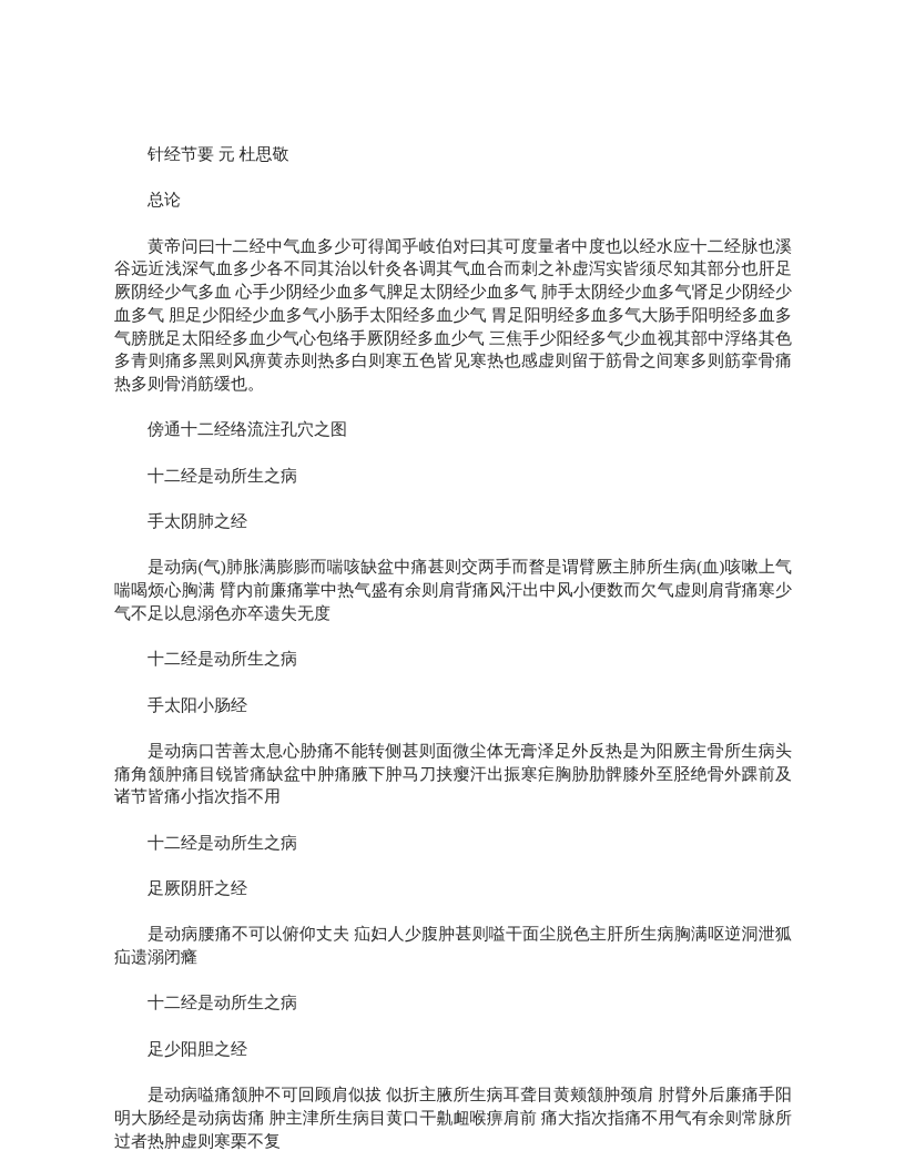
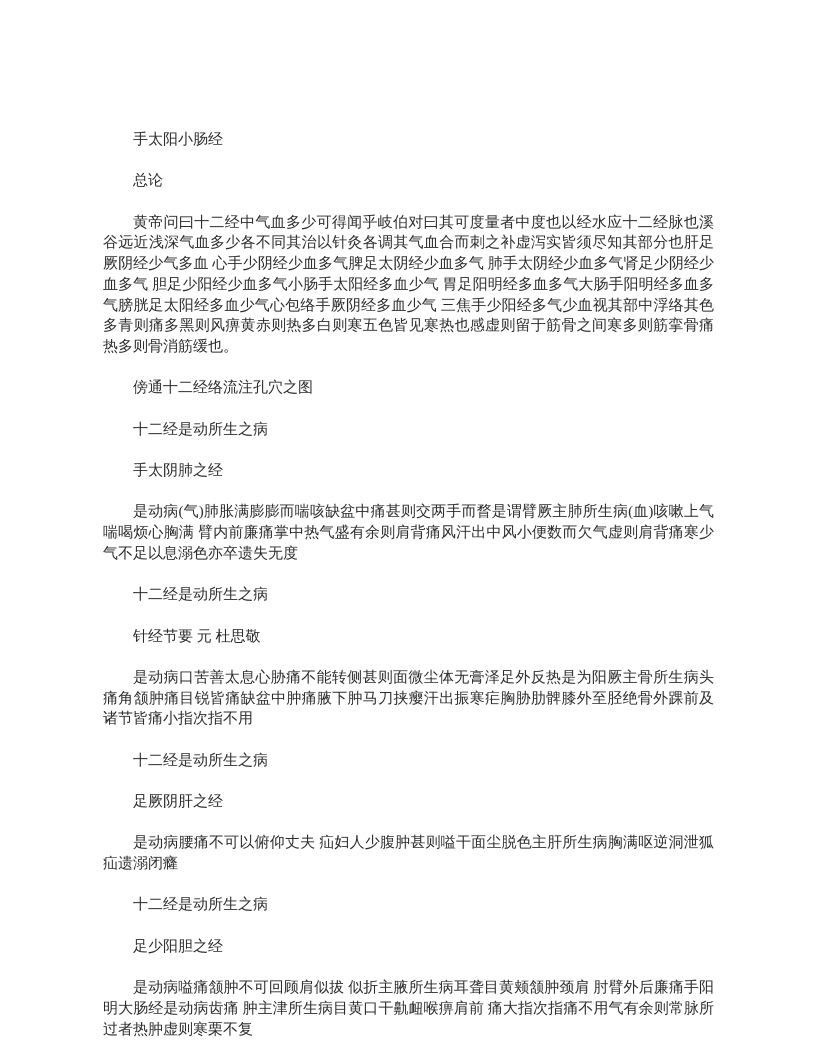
- 针经节要 元 杜思敬
+ 手太阳小肠经
  总论
  黄帝问曰十二经中气血多少可得闻乎岐伯对曰其可度量者中度也以经水应十二经脉也溪谷远近浅深气血多少各不同其治以针灸各调其气血合而刺之补虚泻实皆须尽知其部分也肝足厥阴经少气多血 心手少阴经少血多气脾足太阴经少血多气 肺手太阴经少血多气肾足少阴经少血多气 胆足少阳经少血多气小肠手太阳经多血少气 胃足阳明经多血多气大肠手阳明经多血多气膀胱足太阳经多血少气心包络手厥阴经多血少气 三焦手少阳经多气少血视其部中浮络其色多青则痛多黑则风痹黄赤则热多白则寒五色皆见寒热也感虚则留于筋骨之间寒多则筋挛骨痛热多则骨消筋缓也。
  傍通十二经络流注孔穴之图
  十二经是动所生之病
  手太阴肺之经
  是动病(气)肺胀满膨膨而喘咳缺盆中痛甚则交两手而瞀是谓臂厥主肺所生病(血)咳嗽上气喘喝烦心胸满 臂内前廉痛掌中热气盛有余则肩背痛风汗出中风小便数而欠气虚则肩背痛寒少气不足以息溺色亦卒遗失无度
  十二经是动所生之病
- 手太阳小肠经
+ 针经节要 元 杜思敬
  是动病口苦善太息心胁痛不能转侧甚则面微尘体无膏泽足外反热是为阳厥主骨所生病头痛角颔肿痛目锐皆痛缺盆中肿痛腋下肿马刀挟瘿汗出振寒疟胸胁肋髀膝外至胫绝骨外踝前及诸节皆痛小指次指不用
  十二经是动所生之病
  足厥阴肝之经
  是动病腰痛不可以俯仰丈夫 疝妇人少腹肿甚则嗌干面尘脱色主肝所生病胸满呕逆洞泄狐疝遗溺闭癃
  十二经是动所生之病
  足少阳胆之经
  是动病嗌痛颔肿不可回顾肩似拔 似折主腋所生病耳聋目黄颊颔肿颈肩 肘臂外后廉痛手阳明大肠经是动病齿痛 肿主津所生病目黄口干鼽衄喉痹肩前 痛大指次指痛不用气有余则常脉所过者热肿虚则寒栗不复
